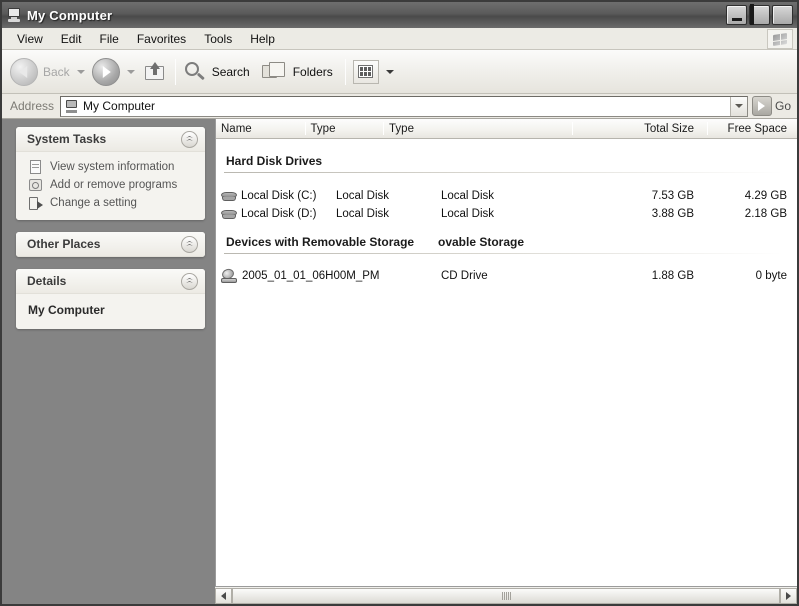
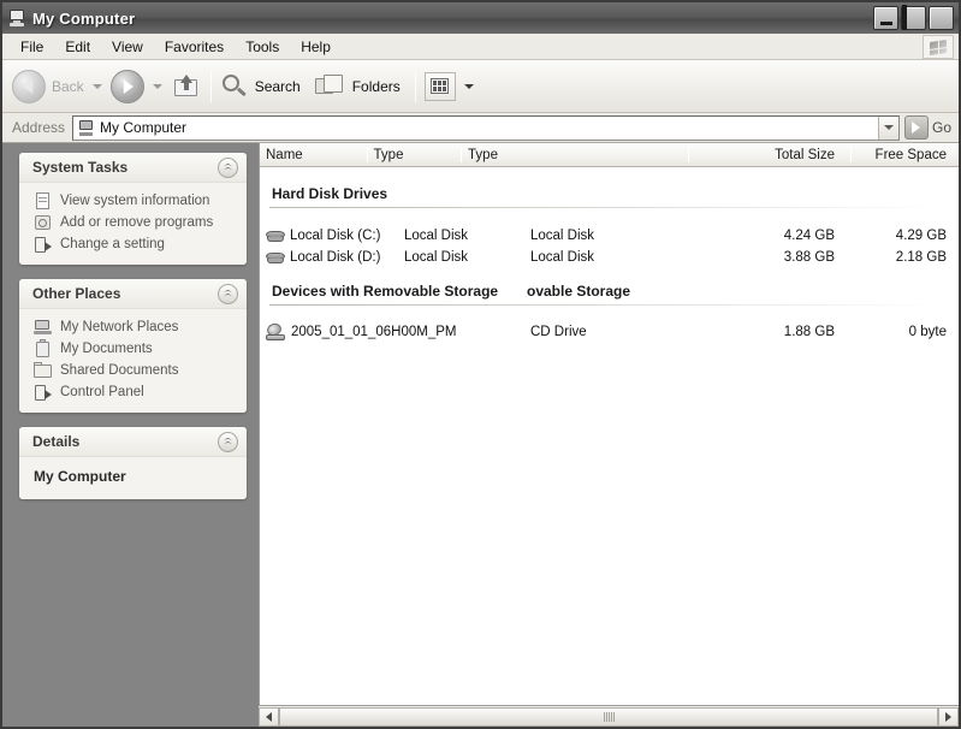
  My Computer
- View
+ File
  Edit
- File
+ View
  Favorites
  Tools
  Help
  Back
  Search
  Folders
  Address
  My Computer
  Go
  System Tasks
  View system information
  Add or remove programs
  Change a setting
  Other Places
+ My Network Places
+ My Documents
+ Shared Documents
+ Control Panel
  Details
  My Computer
  Name
  Type
  Type
  Total Size
  Free Space
  Hard Disk Drives
  Local Disk (C:)
  Local Disk
  Local Disk
- 7.53 GB
+ 4.24 GB
  4.29 GB
  Local Disk (D:)
  Local Disk
  Local Disk
  3.88 GB
  2.18 GB
  Devices with Removable Storage
  ovable Storage
  2005_01_01_06H00M_PM
  CD Drive
  1.88 GB
  0 byte
